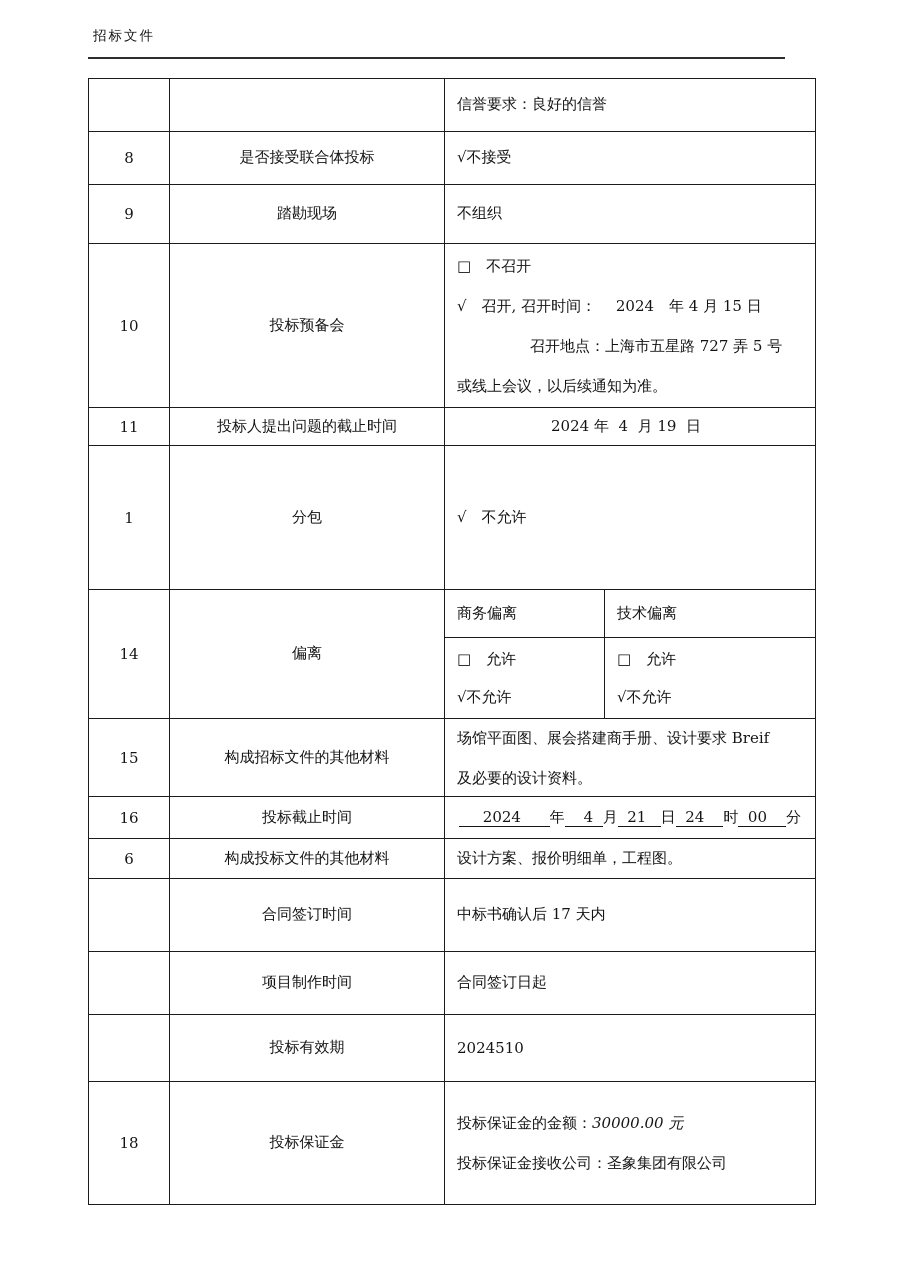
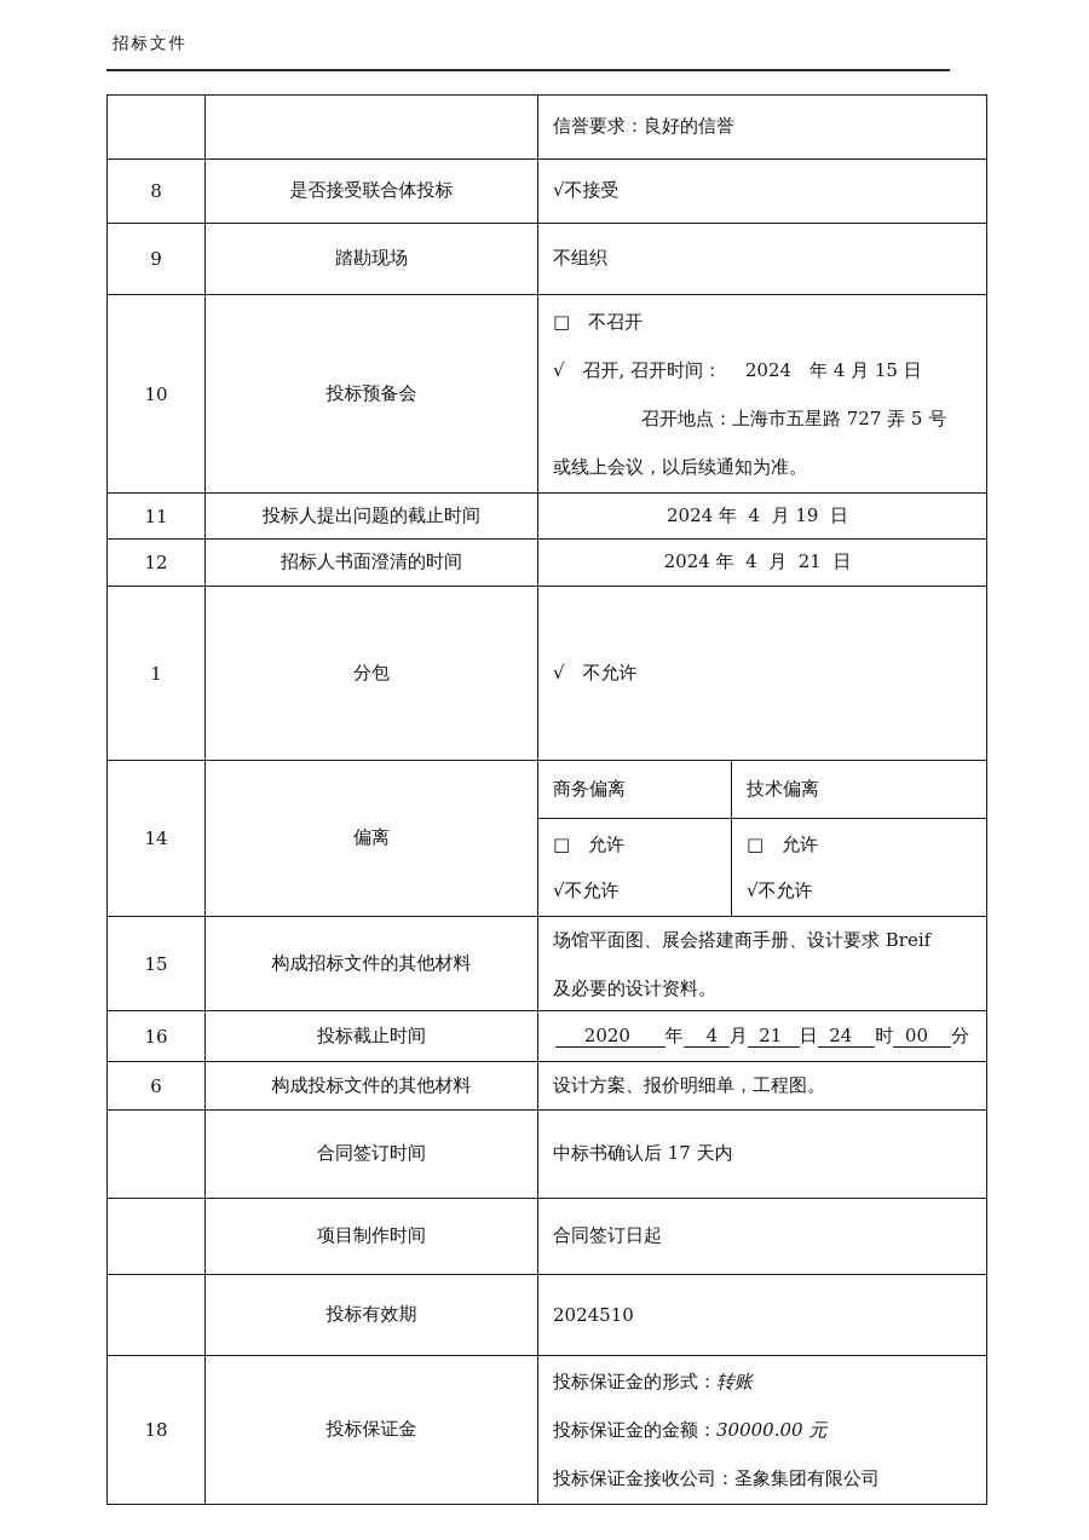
  招标文件
  信誉要求：良好的信誉
  8
  是否接受联合体投标
  √不接受
  9
  踏勘现场
  不组织
  10
  投标预备会
  □ 不召开
  √ 召开, 召开时间： 2024 年 4 月 15 日
  召开地点：上海市五星路 727 弄 5 号
  或线上会议，以后续通知为准。
  11
  投标人提出问题的截止时间
  2024 年 4 月 19 日
+ 12
+ 招标人书面澄清的时间
+ 2024 年 4 月 21 日
  1
  分包
  √ 不允许
  14
  偏离
  商务偏离
  技术偏离
  □ 允许
  √不允许
  □ 允许
  √不允许
  15
  构成招标文件的其他材料
  场馆平面图、展会搭建商手册、设计要求 Breif
  及必要的设计资料。
  16
  投标截止时间
- 2024
+ 2020
  年
  4
  月
  21
  日
  24
  时
  00
  分
  6
  构成投标文件的其他材料
  设计方案、报价明细单，工程图。
  合同签订时间
  中标书确认后 17 天内
  项目制作时间
  合同签订日起
  投标有效期
  2024510
  18
  投标保证金
+ 投标保证金的形式：转账
  投标保证金的金额：30000.00 元
  投标保证金接收公司：圣象集团有限公司
